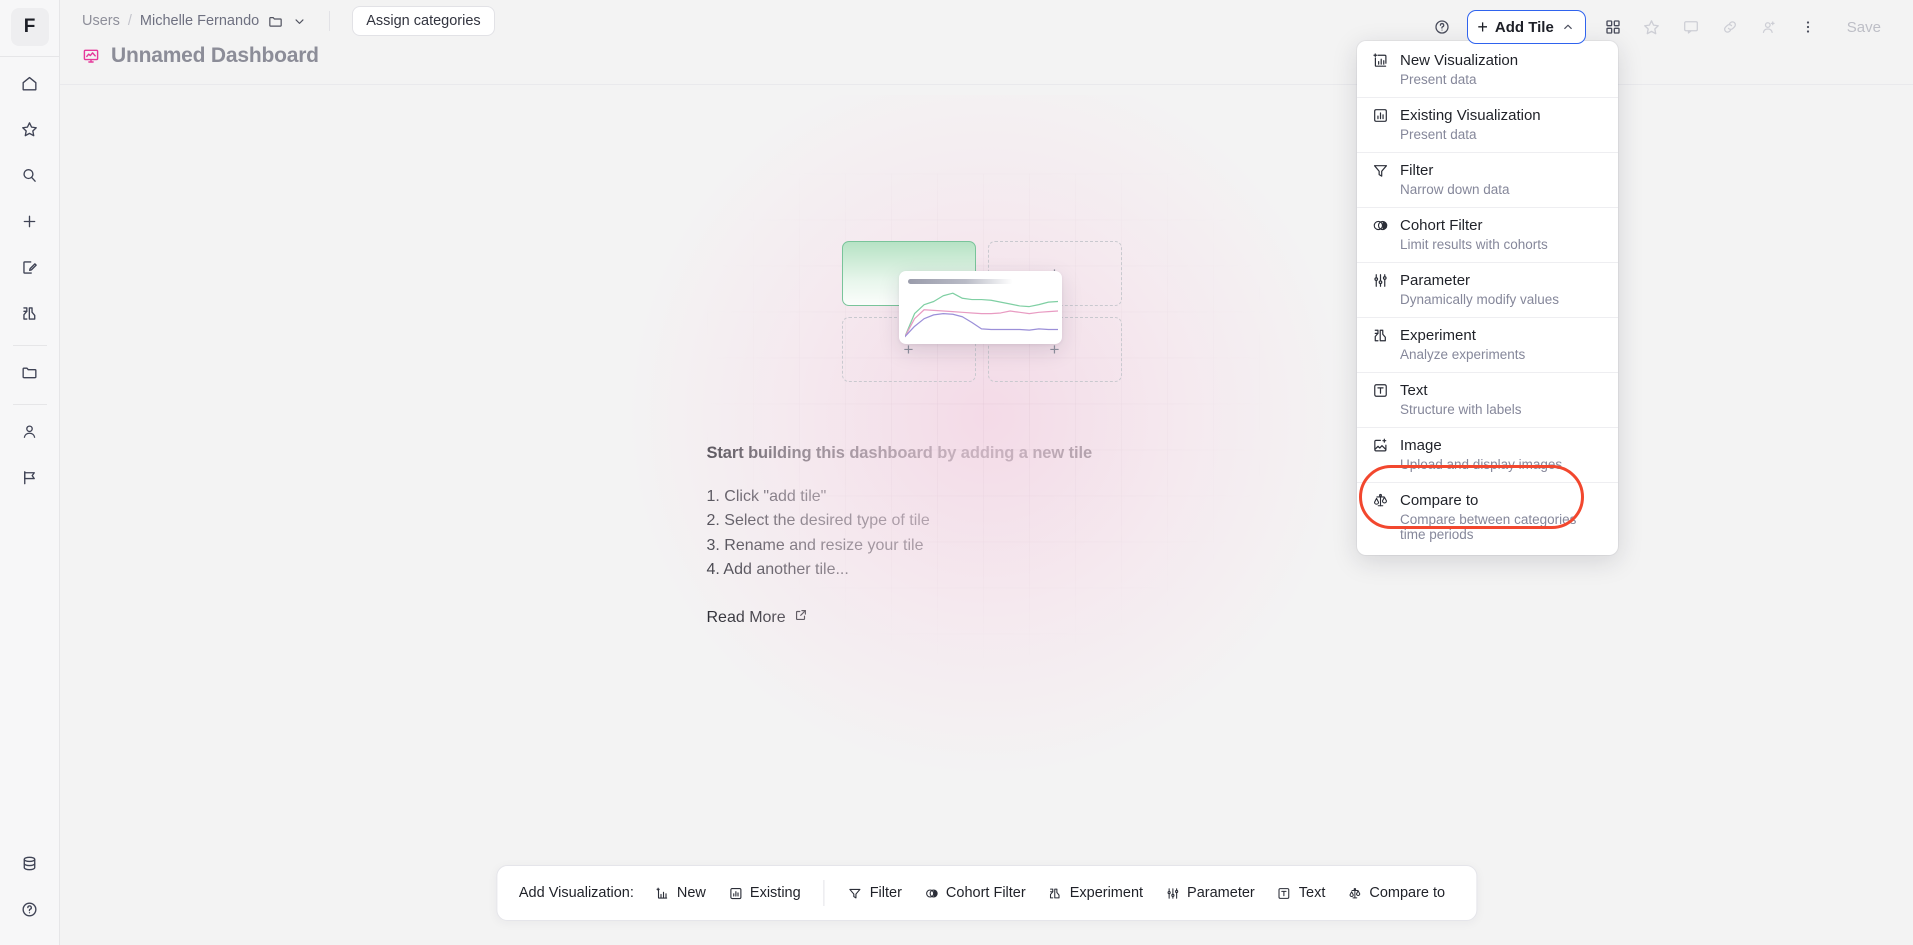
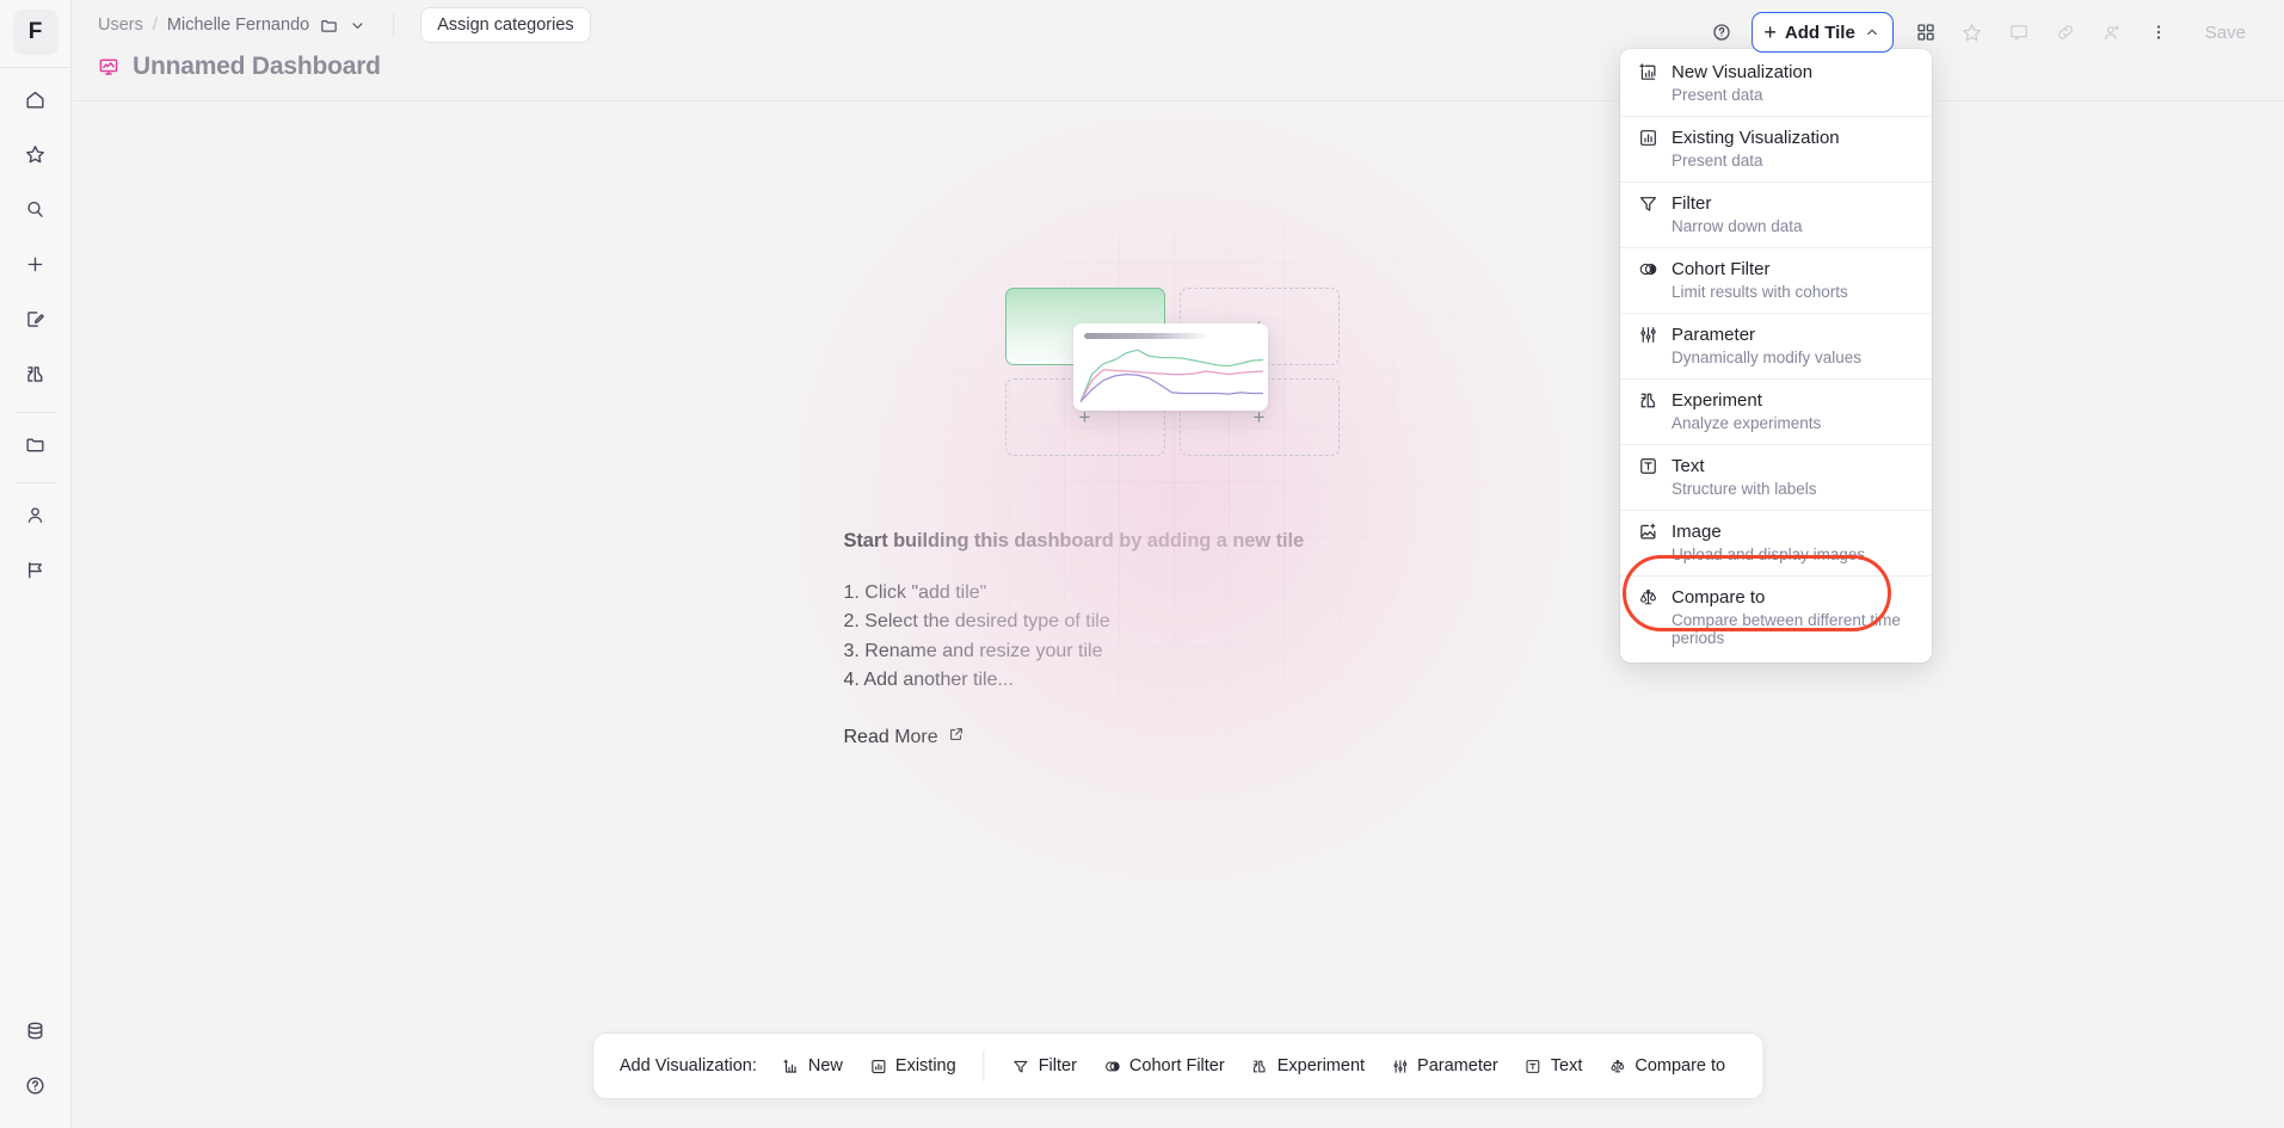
  F
  Users
  /
  Michelle Fernando
  Assign categories
  Unnamed Dashboard
  +
  Add Tile
  Save
  +
  +
  Add Visualization:
  New
  Existing
  Filter
  Cohort Filter
  Experiment
  Parameter
  Text
  Compare to
  New Visualization
  Present data
  Existing Visualization
  Present data
  Filter
  Narrow down data
  Cohort Filter
  Limit results with cohorts
  Parameter
  Dynamically modify values
  Experiment
  Analyze experiments
  Text
  Structure with labels
  Image
  Upload and display images
  Compare to
- Compare between categories time periods
+ Compare between different time periods
